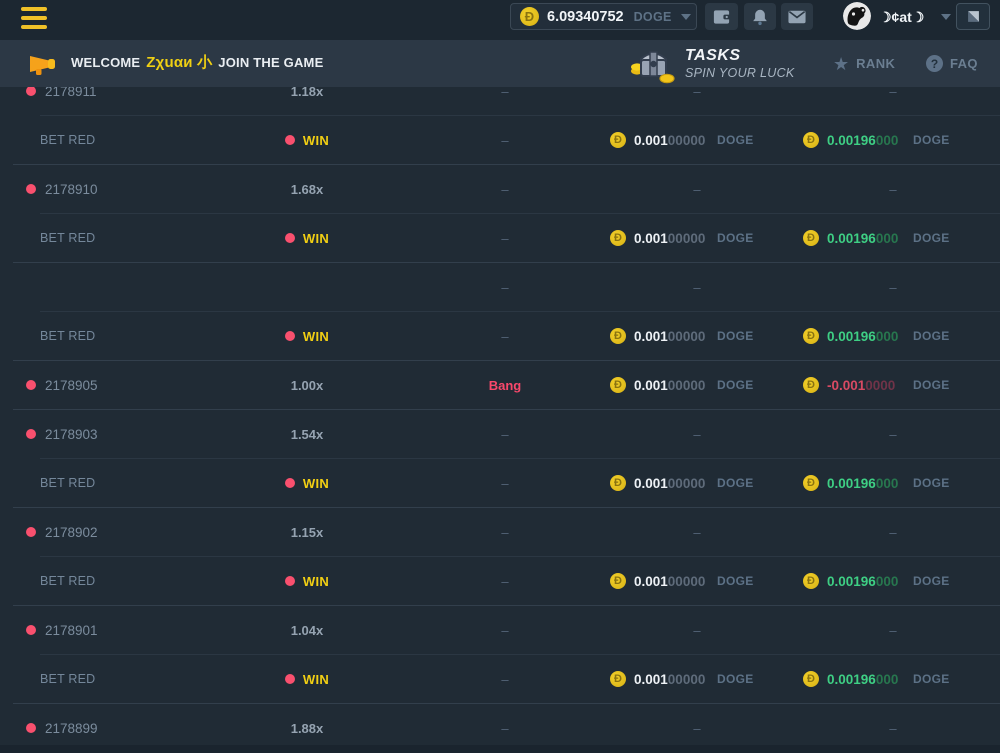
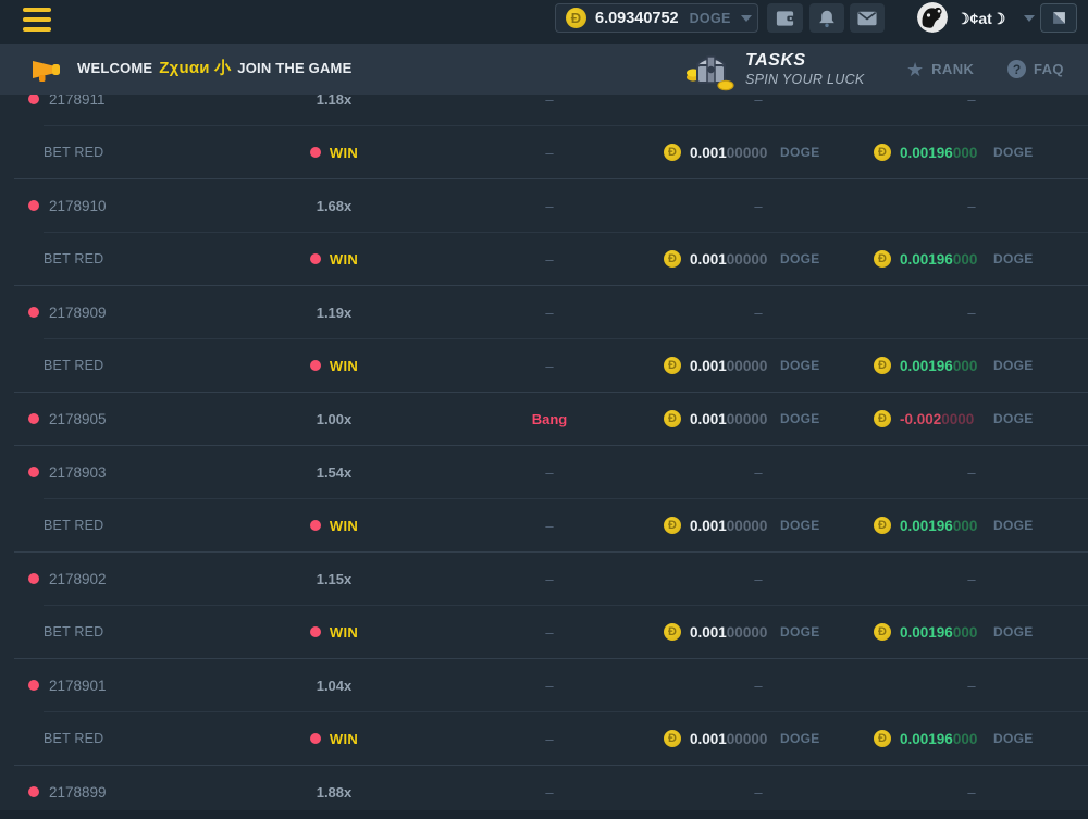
  Đ
  6.09340752
  DOGE
  ☽¢at☽
  WELCOME Ζχuαи 小 JOIN THE GAME
  TASKS
  SPIN YOUR LUCK
  ★
  RANK
  ?
  FAQ
  2178911
  1.18x
  –
  –
  –
  BET RED
  WIN
  –
  Đ
  0.00100000
  DOGE
  Đ
  0.00196000
  DOGE
  2178910
  1.68x
  –
  –
  –
  BET RED
  WIN
  –
  Đ
  0.00100000
  DOGE
  Đ
  0.00196000
  DOGE
+ 2178909
+ 1.19x
  –
  –
  –
  BET RED
  WIN
  –
  Đ
  0.00100000
  DOGE
  Đ
  0.00196000
  DOGE
  2178905
  1.00x
  Bang
  Đ
  0.00100000
  DOGE
  Đ
- -0.0010000
+ -0.0020000
  DOGE
  2178903
  1.54x
  –
  –
  –
  BET RED
  WIN
  –
  Đ
  0.00100000
  DOGE
  Đ
  0.00196000
  DOGE
  2178902
  1.15x
  –
  –
  –
  BET RED
  WIN
  –
  Đ
  0.00100000
  DOGE
  Đ
  0.00196000
  DOGE
  2178901
  1.04x
  –
  –
  –
  BET RED
  WIN
  –
  Đ
  0.00100000
  DOGE
  Đ
  0.00196000
  DOGE
  2178899
  1.88x
  –
  –
  –
